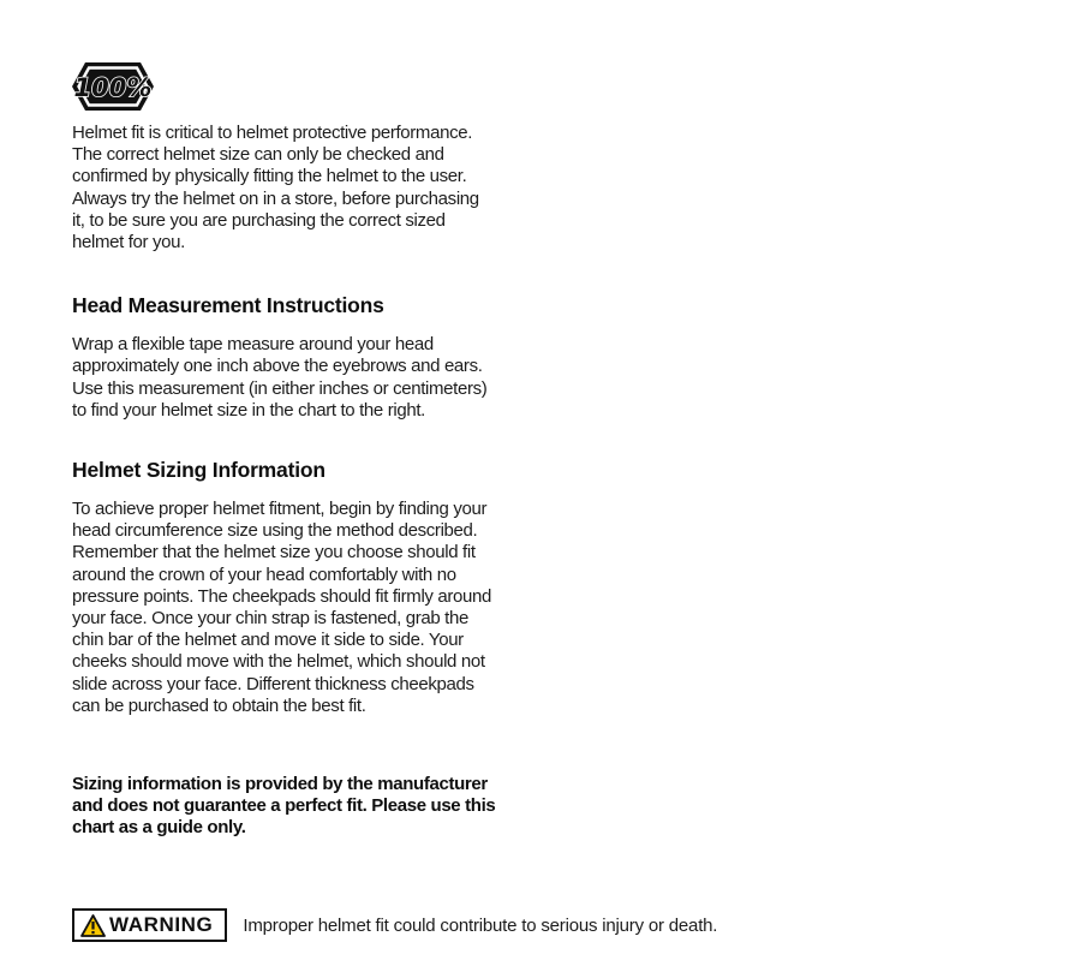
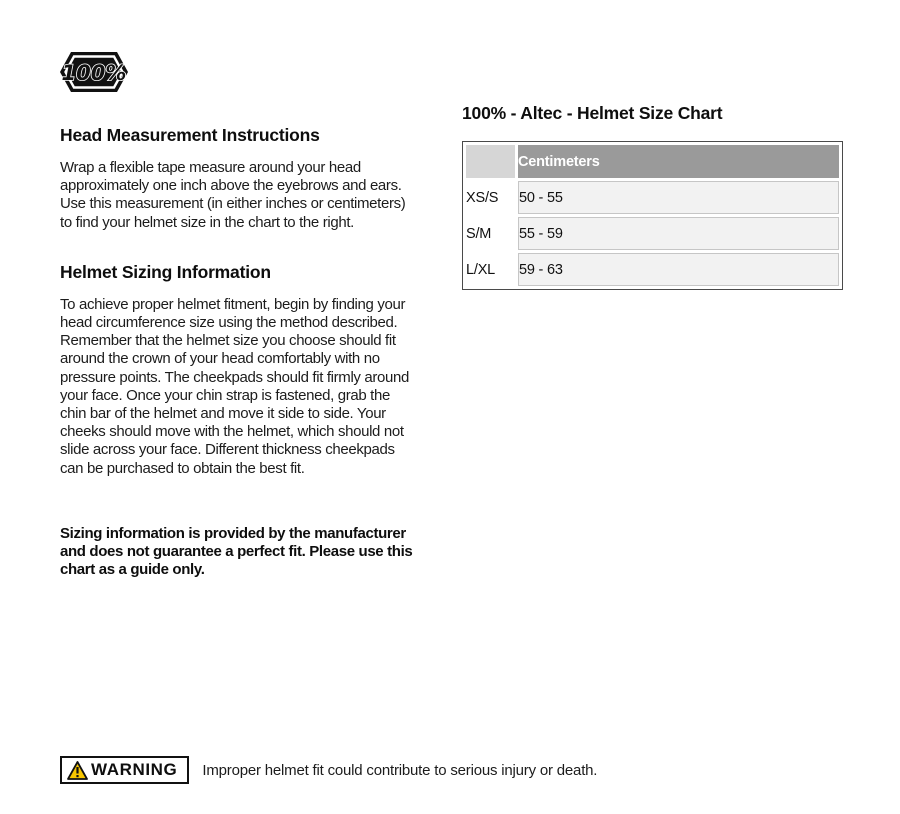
  100%
- Helmet fit is critical to helmet protective performance.
- The correct helmet size can only be checked and
- confirmed by physically fitting the helmet to the user.
- Always try the helmet on in a store, before purchasing
- it, to be sure you are purchasing the correct sized
- helmet for you.
  Head Measurement Instructions
  Wrap a flexible tape measure around your head
  approximately one inch above the eyebrows and ears.
  Use this measurement (in either inches or centimeters)
  to find your helmet size in the chart to the right.
  Helmet Sizing Information
  To achieve proper helmet fitment, begin by finding your
  head circumference size using the method described.
  Remember that the helmet size you choose should fit
  around the crown of your head comfortably with no
  pressure points. The cheekpads should fit firmly around
  your face. Once your chin strap is fastened, grab the
  chin bar of the helmet and move it side to side. Your
  cheeks should move with the helmet, which should not
  slide across your face. Different thickness cheekpads
  can be purchased to obtain the best fit.
  Sizing information is provided by the manufacturer
  and does not guarantee a perfect fit. Please use this
  chart as a guide only.
  WARNING
  Improper helmet fit could contribute to serious injury or death.
+ 100% - Altec - Helmet Size Chart
+ 	Centimeters
+ XS/S	50 - 55
+ S/M	55 - 59
+ L/XL	59 - 63
